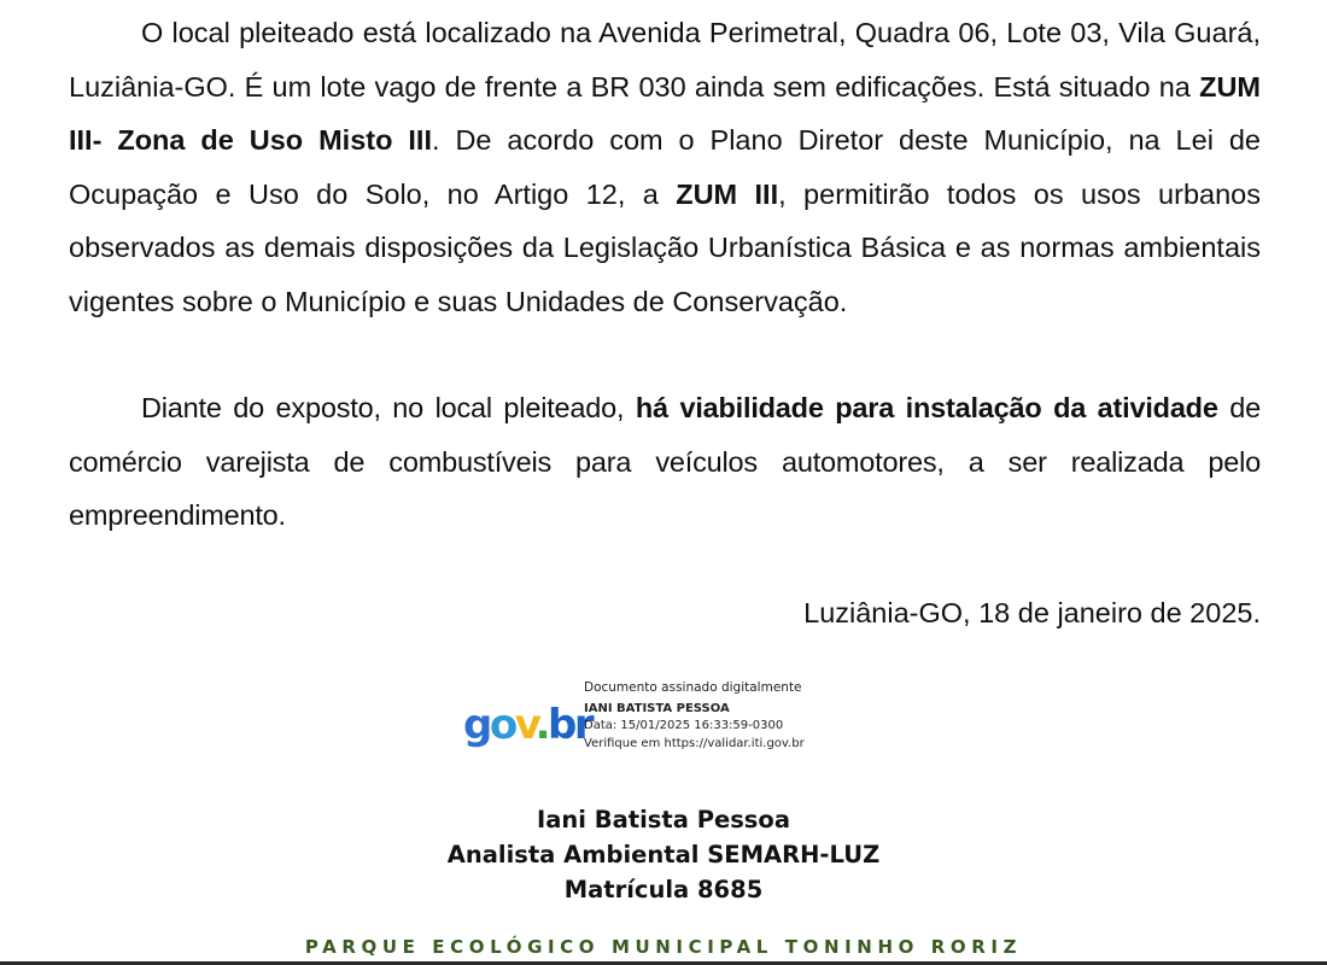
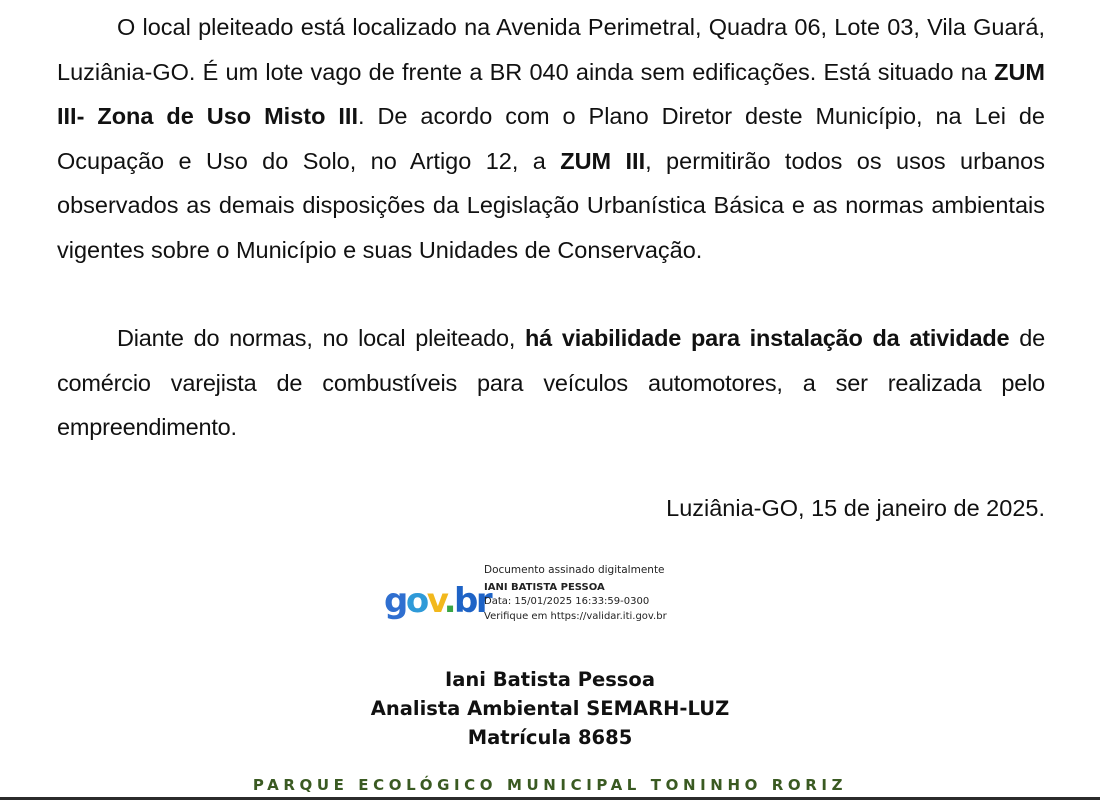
- O local pleiteado está localizado na Avenida Perimetral, Quadra 06, Lote 03, Vila Guará, Luziânia-GO. É um lote vago de frente a BR 030 ainda sem edificações. Está situado na ZUM III- Zona de Uso Misto III. De acordo com o Plano Diretor deste Município, na Lei de Ocupação e Uso do Solo, no Artigo 12, a ZUM III, permitirão todos os usos urbanos observados as demais disposições da Legislação Urbanística Básica e as normas ambientais vigentes sobre o Município e suas Unidades de Conservação.
+ O local pleiteado está localizado na Avenida Perimetral, Quadra 06, Lote 03, Vila Guará, Luziânia-GO. É um lote vago de frente a BR 040 ainda sem edificações. Está situado na ZUM III- Zona de Uso Misto III. De acordo com o Plano Diretor deste Município, na Lei de Ocupação e Uso do Solo, no Artigo 12, a ZUM III, permitirão todos os usos urbanos observados as demais disposições da Legislação Urbanística Básica e as normas ambientais vigentes sobre o Município e suas Unidades de Conservação.
- Diante do exposto, no local pleiteado, há viabilidade para instalação da atividade de comércio varejista de combustíveis para veículos automotores, a ser realizada pelo empreendimento.
+ Diante do normas, no local pleiteado, há viabilidade para instalação da atividade de comércio varejista de combustíveis para veículos automotores, a ser realizada pelo empreendimento.
- Luziânia-GO, 18 de janeiro de 2025.
+ Luziânia-GO, 15 de janeiro de 2025.
  gov.br
  Documento assinado digitalmente
  IANI BATISTA PESSOA
  Data: 15/01/2025 16:33:59-0300
  Verifique em https://validar.iti.gov.br
  Iani Batista Pessoa
  Analista Ambiental SEMARH-LUZ
  Matrícula 8685
  PARQUE ECOLÓGICO MUNICIPAL TONINHO RORIZ
